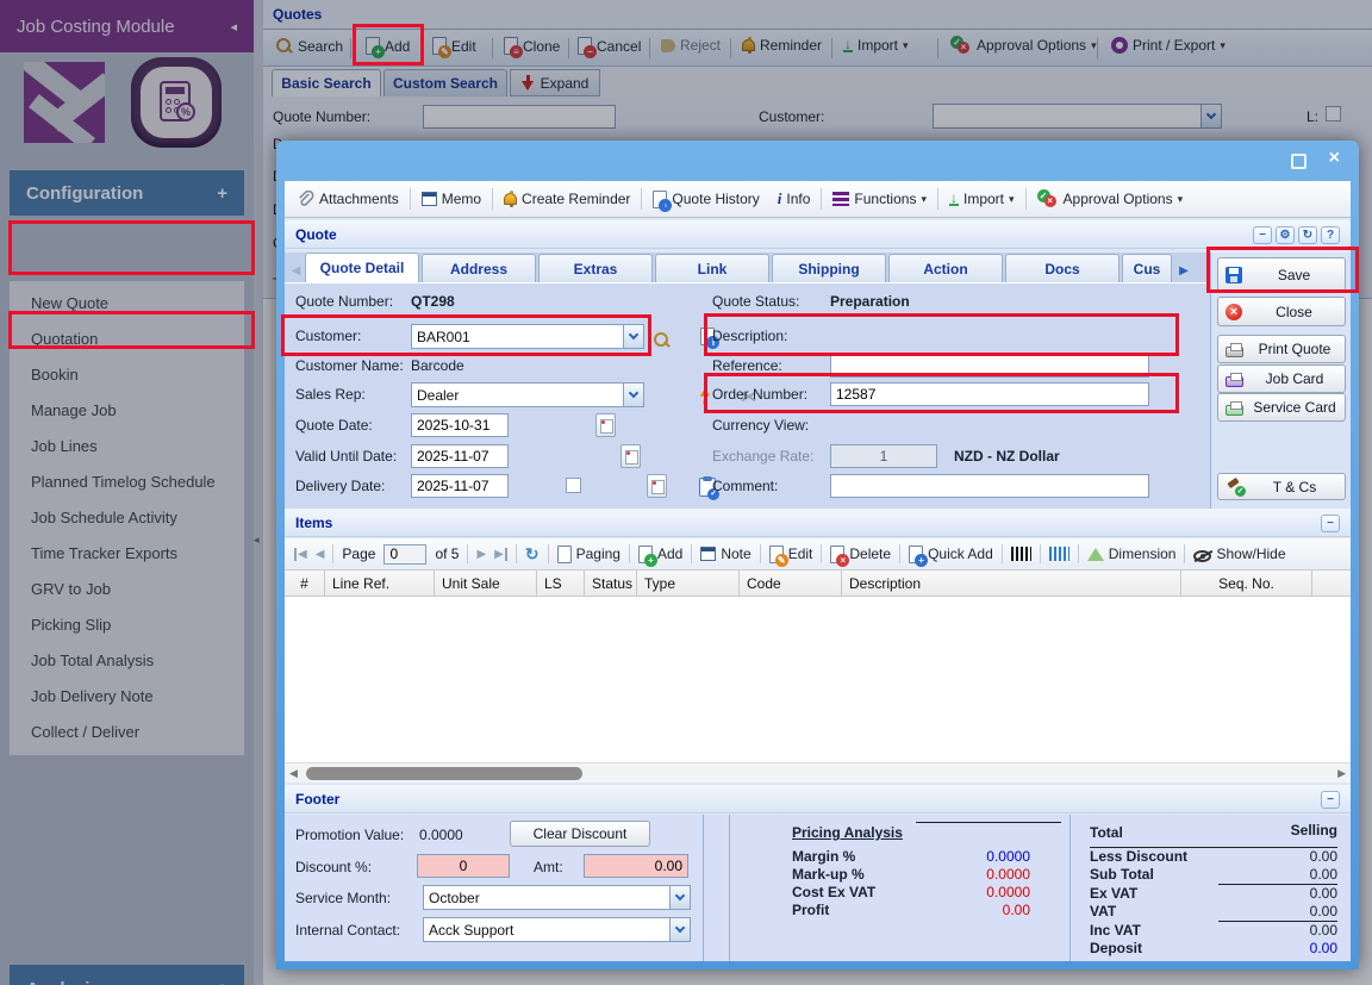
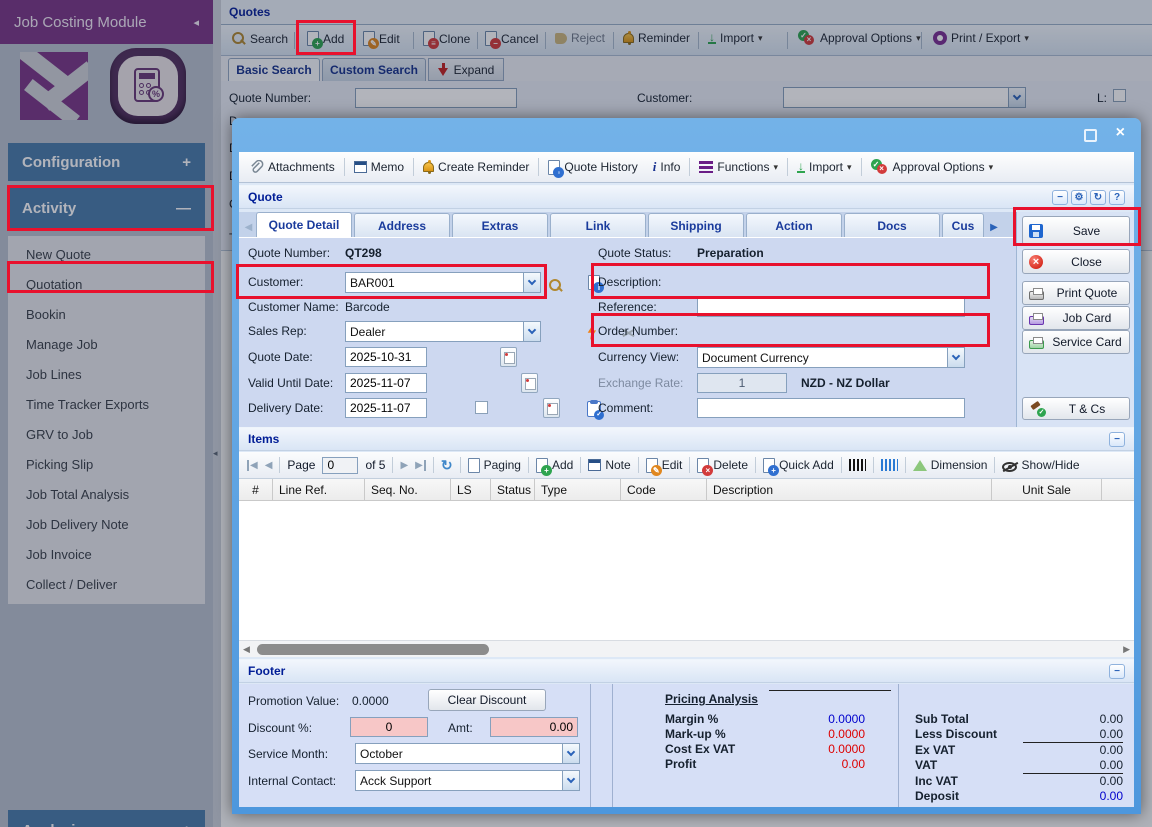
  Job Costing Module
  ◂
  %
  Configuration
  +
+ Activity
+ —
  New Quote
  Quotation
  Bookin
  Manage Job
  Job Lines
- Planned Timelog Schedule
- Job Schedule Activity
  Time Tracker Exports
  GRV to Job
  Picking Slip
  Job Total Analysis
  Job Delivery Note
+ Job Invoice
  Collect / Deliver
  ◂
  Quotes
  Search
  Add
  Edit
  Clone
  Cancel
  Reject
  Reminder
  ↓
  Import
  ▾
  Approval Options
  ▾
  Print / Export
  ▾
  Basic Search
  Custom Search
  Expand
  Quote Number:
  Customer:
  L:
  ×
  Attachments
  Memo
  Create Reminder
  Quote History
  i
  Info
  Functions
  ▾
  ↓
  Import
  ▾
  Approval Options
  ▾
  Quote
  −
  ⚙
  ↻
  ?
  ◀
  Quote Detail
  Address
  Extras
  Link
  Shipping
  Action
  Docs
  Cus
  ▶
  Quote Number:
  QT298
  Customer:
  BAR001
  Customer Name:
  Barcode
  Sales Rep:
  Dealer
  Quote Date:
  2025-10-31
  Valid Until Date:
  2025-11-07
  Delivery Date:
  2025-11-07
  Quote Status:
  Preparation
  Description:
  Reference:
  Order Number:
- 12587
  Currency View:
+ Document Currency
  Exchange Rate:
  1
  NZD - NZ Dollar
  Comment:
  Save
  Close
  Print Quote
  Job Card
  Service Card
  T & Cs
  Items
  −
  ◀
  ◀
  Page
  0
  of 5
  ▶
  ▶
  ↻
  Paging
  Add
  Note
  Edit
  Delete
  Quick Add
  Dimension
  Show/Hide
  #
  Line Ref.
- Unit Sale
+ Seq. No.
  LS
  Status
  Type
  Code
  Description
- Seq. No.
+ Unit Sale
  ◀
  ▶
  Footer
  −
  Promotion Value:
  0.0000
  Clear Discount
  Discount %:
  0
  Amt:
  0.00
  Service Month:
  October
  Internal Contact:
  Acck Support
  Pricing Analysis
  Margin %
  0.0000
  Mark-up %
  0.0000
  Cost Ex VAT
  0.0000
  Profit
  0.00
- Total
- Selling
- Less Discount
+ Sub Total
  0.00
- Sub Total
+ Less Discount
  0.00
  Ex VAT
  0.00
  VAT
  0.00
  Inc VAT
  0.00
  Deposit
  0.00
